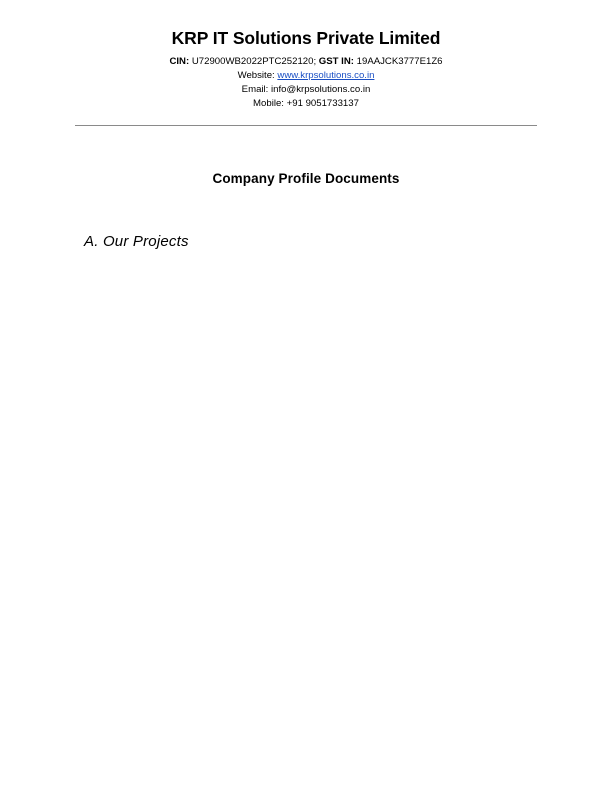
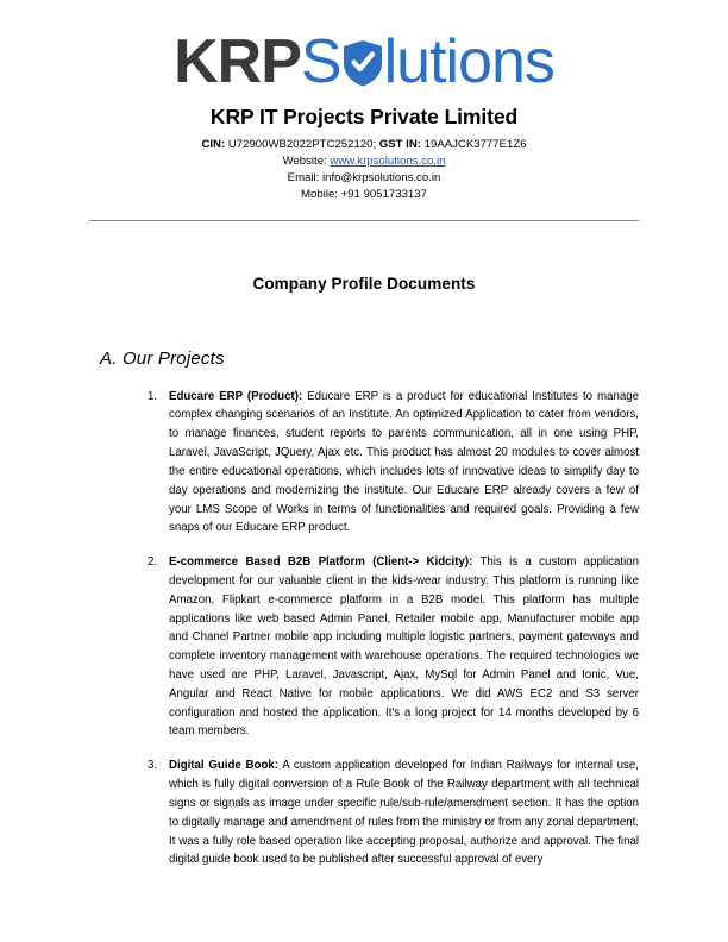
+ KRP
+ S
+ lutions
- KRP IT Solutions Private Limited
+ KRP IT Projects Private Limited
  CIN: U72900WB2022PTC252120; GST IN: 19AAJCK3777E1Z6
  Website: www.krpsolutions.co.in
  Email: info@krpsolutions.co.in
  Mobile: +91 9051733137
  Company Profile Documents
  A. Our Projects
+ 1.
+ Educare ERP (Product): Educare ERP is a product for educational Institutes to manage complex changing scenarios of an Institute. An optimized Application to cater from vendors, to manage finances, student reports to parents communication, all in one using PHP, Laravel, JavaScript, JQuery, Ajax etc. This product has almost 20 modules to cover almost the entire educational operations, which includes lots of innovative ideas to simplify day to day operations and modernizing the institute. Our Educare ERP already covers a few of your LMS Scope of Works in terms of functionalities and required goals. Providing a few snaps of our Educare ERP product.
+ 2.
+ E-commerce Based B2B Platform (Client-> Kidcity): This is a custom application development for our valuable client in the kids-wear industry. This platform is running like Amazon, Flipkart e-commerce platform in a B2B model. This platform has multiple applications like web based Admin Panel, Retailer mobile app, Manufacturer mobile app and Chanel Partner mobile app including multiple logistic partners, payment gateways and complete inventory management with warehouse operations. The required technologies we have used are PHP, Laravel, Javascript, Ajax, MySql for Admin Panel and Ionic, Vue, Angular and React Native for mobile applications. We did AWS EC2 and S3 server configuration and hosted the application. It's a long project for 14 months developed by 6 team members.
+ 3.
+ Digital Guide Book: A custom application developed for Indian Railways for internal use, which is fully digital conversion of a Rule Book of the Railway department with all technical signs or signals as image under specific rule/sub-rule/amendment section. It has the option to digitally manage and amendment of rules from the ministry or from any zonal department. It was a fully role based operation like accepting proposal, authorize and approval. The final digital guide book used to be published after successful approval of every
